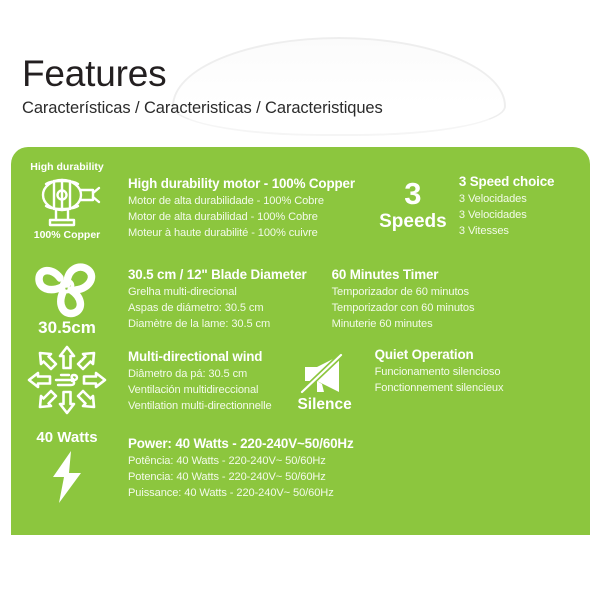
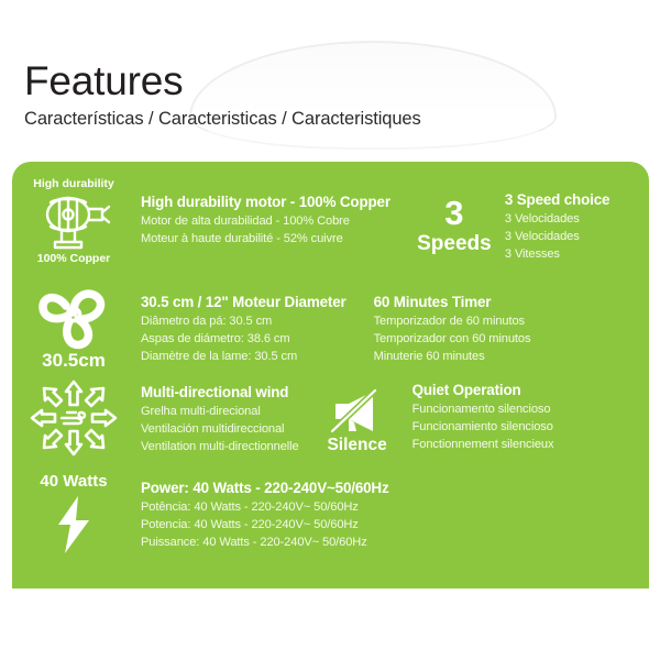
  Features
  Características / Caracteristicas / Caracteristiques
  High durability
  100% Copper
  High durability motor - 100% Copper
- Motor de alta durabilidade - 100% Cobre
  Motor de alta durabilidad - 100% Cobre
- Moteur à haute durabilité - 100% cuivre
+ Moteur à haute durabilité - 52% cuivre
  3
  Speeds
  3 Speed choice
  3 Velocidades
  3 Velocidades
  3 Vitesses
  30.5cm
- 30.5 cm / 12" Blade Diameter
+ 30.5 cm / 12" Moteur Diameter
- Grelha multi-direcional
+ Diâmetro da pá: 30.5 cm
- Aspas de diámetro: 30.5 cm
+ Aspas de diámetro: 38.6 cm
  Diamètre de la lame: 30.5 cm
  60 Minutes Timer
  Temporizador de 60 minutos
  Temporizador con 60 minutos
  Minuterie 60 minutes
  Multi-directional wind
- Diâmetro da pá: 30.5 cm
+ Grelha multi-direcional
  Ventilación multidireccional
  Ventilation multi-directionnelle
  Silence
  Quiet Operation
  Funcionamento silencioso
+ Funcionamiento silencioso
  Fonctionnement silencieux
  40 Watts
  Power: 40 Watts - 220-240V~50/60Hz
  Potência: 40 Watts - 220-240V~ 50/60Hz
  Potencia: 40 Watts - 220-240V~ 50/60Hz
  Puissance: 40 Watts - 220-240V~ 50/60Hz
